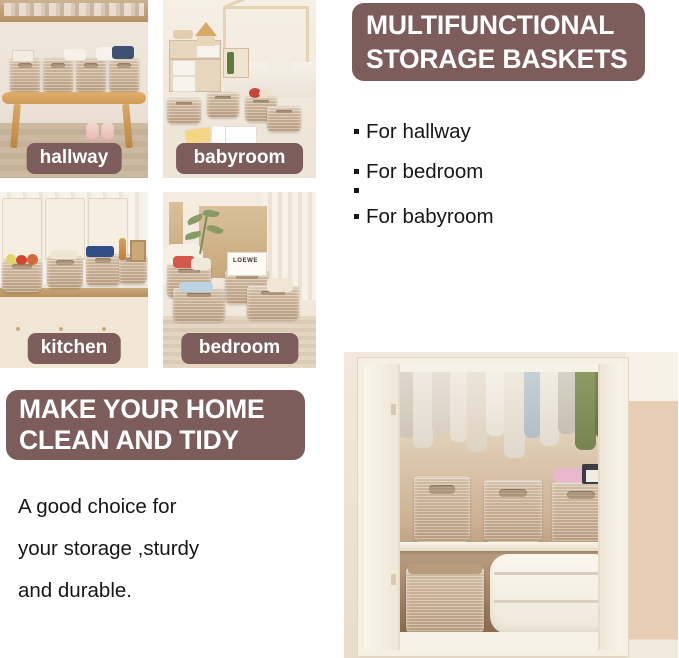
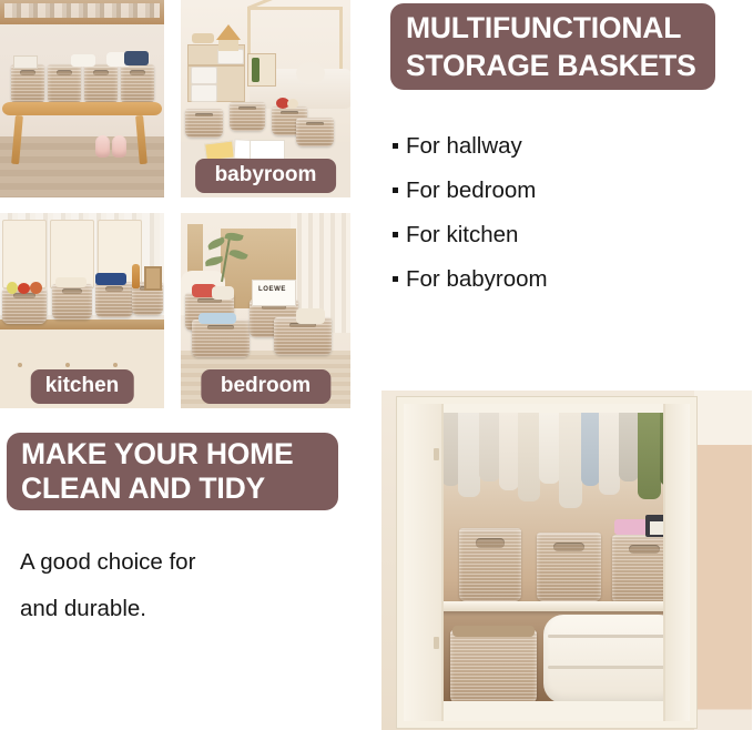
- hallway
  babyroom
  kitchen
  bedroom
  MULTIFUNCTIONAL
  STORAGE BASKETS
  For hallway
  For bedroom
+ For kitchen
  For babyroom
  MAKE YOUR HOME
  CLEAN AND TIDY
  A good choice for
- your storage ,sturdy
  and durable.
